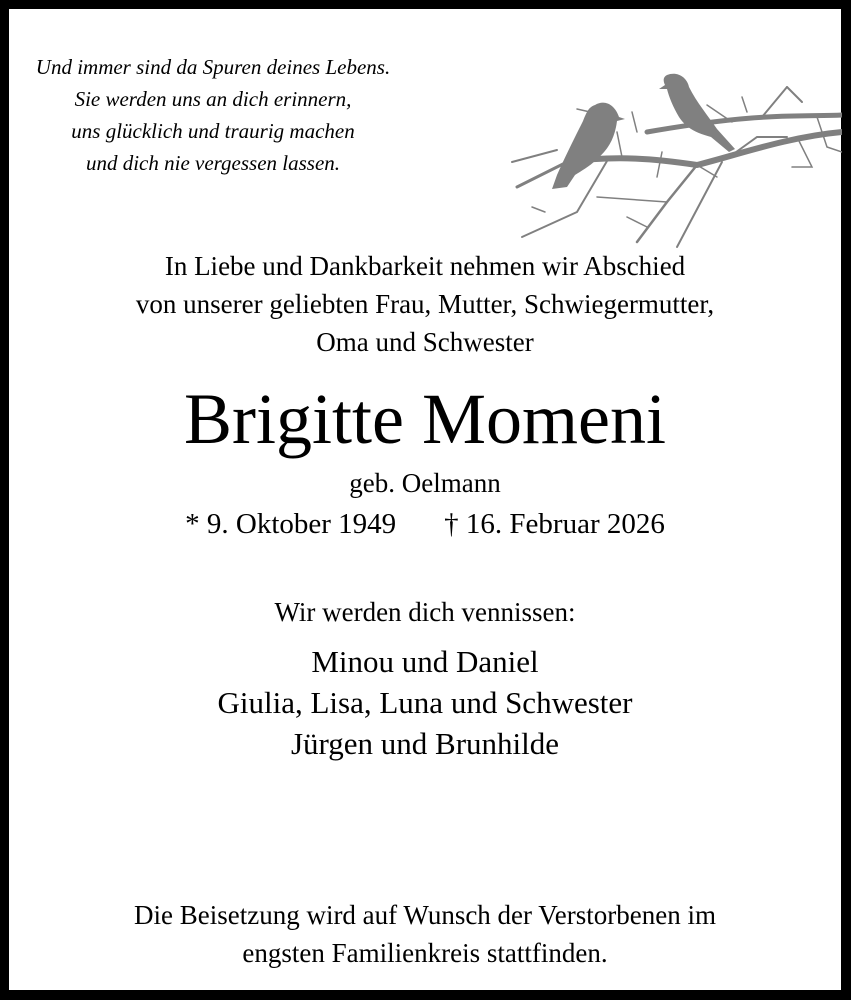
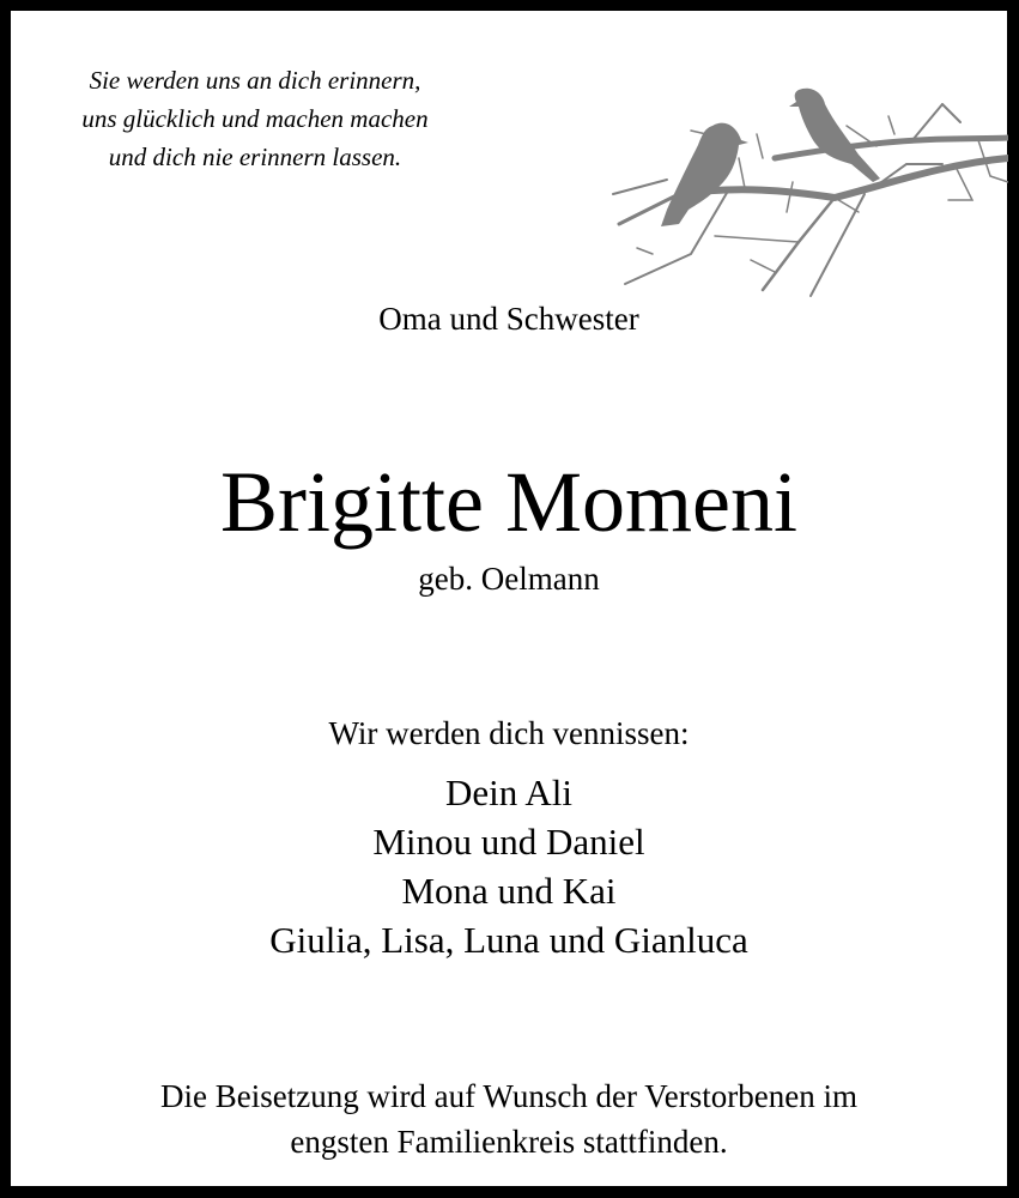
- Und immer sind da Spuren deines Lebens.
  Sie werden uns an dich erinnern,
- uns glücklich und traurig machen
+ uns glücklich und machen machen
- und dich nie vergessen lassen.
+ und dich nie erinnern lassen.
- In Liebe und Dankbarkeit nehmen wir Abschied
- von unserer geliebten Frau, Mutter, Schwiegermutter,
  Oma und Schwester
  Brigitte Momeni
  geb. Oelmann
- * 9. Oktober 1949 † 16. Februar 2026
  Wir werden dich vennissen:
+ Dein Ali
  Minou und Daniel
+ Mona und Kai
- Giulia, Lisa, Luna und Schwester
+ Giulia, Lisa, Luna und Gianluca
- Jürgen und Brunhilde
  Die Beisetzung wird auf Wunsch der Verstorbenen im
  engsten Familienkreis stattfinden.
